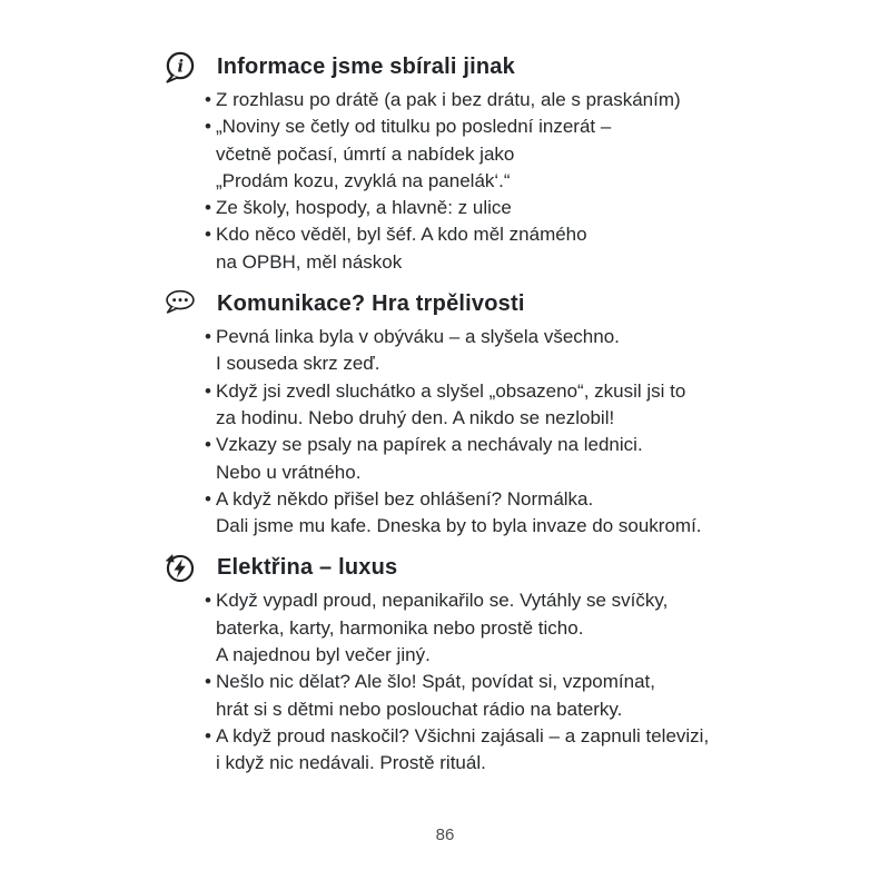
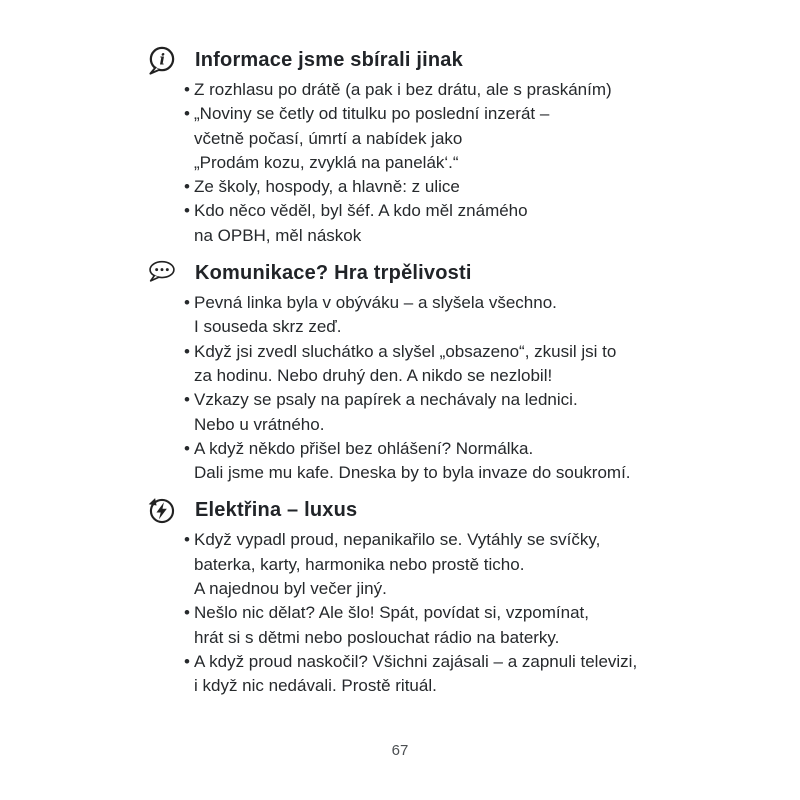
  Informace jsme sbírali jinak
  • Z rozhlasu po drátě (a pak i bez drátu, ale s praskáním)
  • „Noviny se četly od titulku po poslední inzerát –
  včetně počasí, úmrtí a nabídek jako
  „Prodám kozu, zvyklá na panelák‘.“
  • Ze školy, hospody, a hlavně: z ulice
  • Kdo něco věděl, byl šéf. A kdo měl známého
  na OPBH, měl náskok
  Komunikace? Hra trpělivosti
  • Pevná linka byla v obýváku – a slyšela všechno.
  I souseda skrz zeď.
  • Když jsi zvedl sluchátko a slyšel „obsazeno“, zkusil jsi to
  za hodinu. Nebo druhý den. A nikdo se nezlobil!
  • Vzkazy se psaly na papírek a nechávaly na lednici.
  Nebo u vrátného.
  • A když někdo přišel bez ohlášení? Normálka.
  Dali jsme mu kafe. Dneska by to byla invaze do soukromí.
  Elektřina – luxus
  • Když vypadl proud, nepanikařilo se. Vytáhly se svíčky,
  baterka, karty, harmonika nebo prostě ticho.
  A najednou byl večer jiný.
  • Nešlo nic dělat? Ale šlo! Spát, povídat si, vzpomínat,
  hrát si s dětmi nebo poslouchat rádio na baterky.
  • A když proud naskočil? Všichni zajásali – a zapnuli televizi,
  i když nic nedávali. Prostě rituál.
- 86
+ 67
